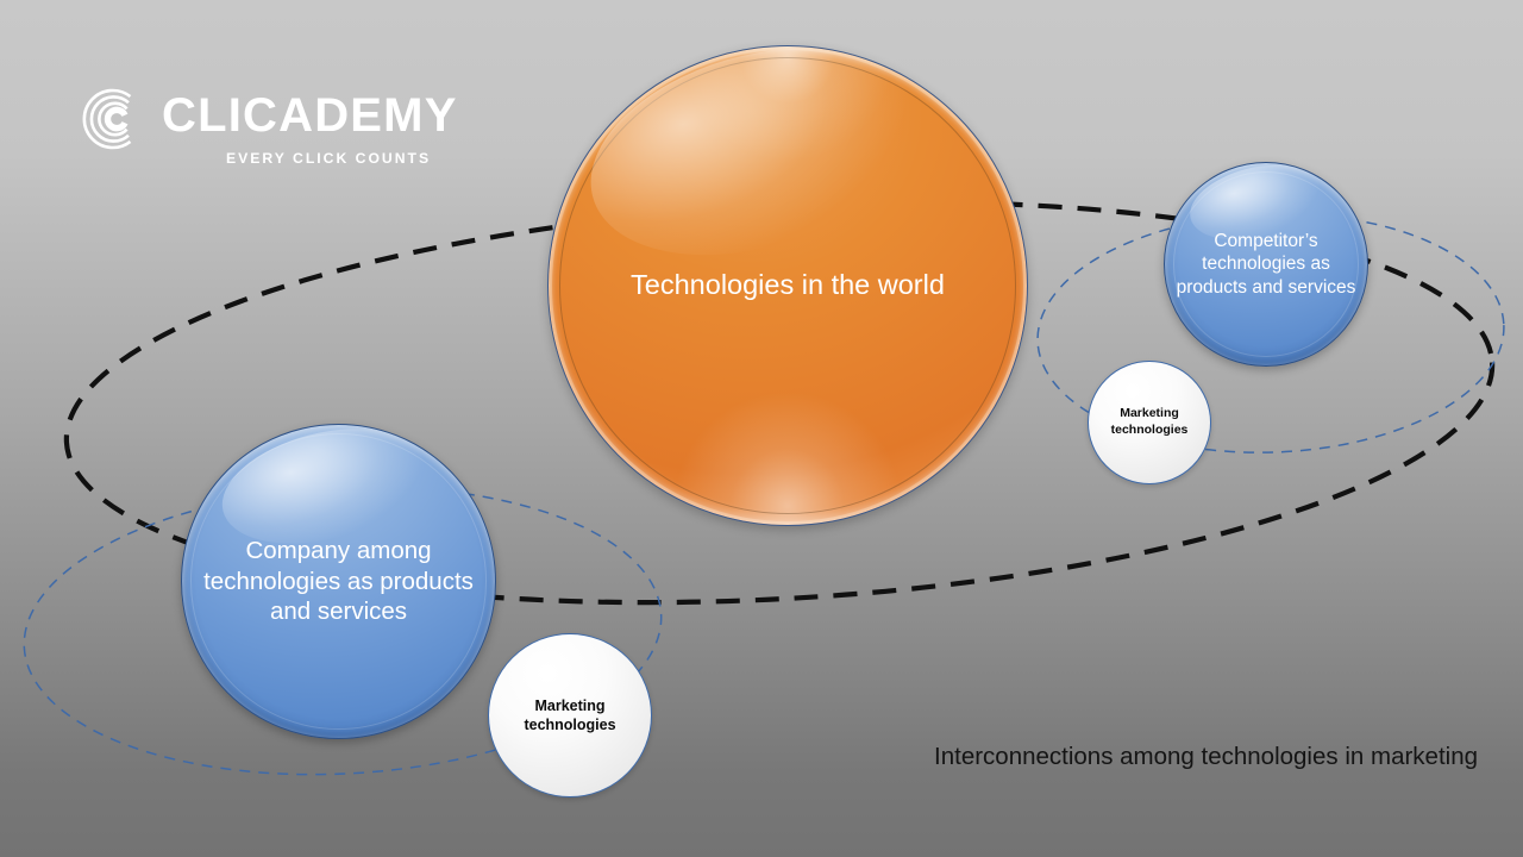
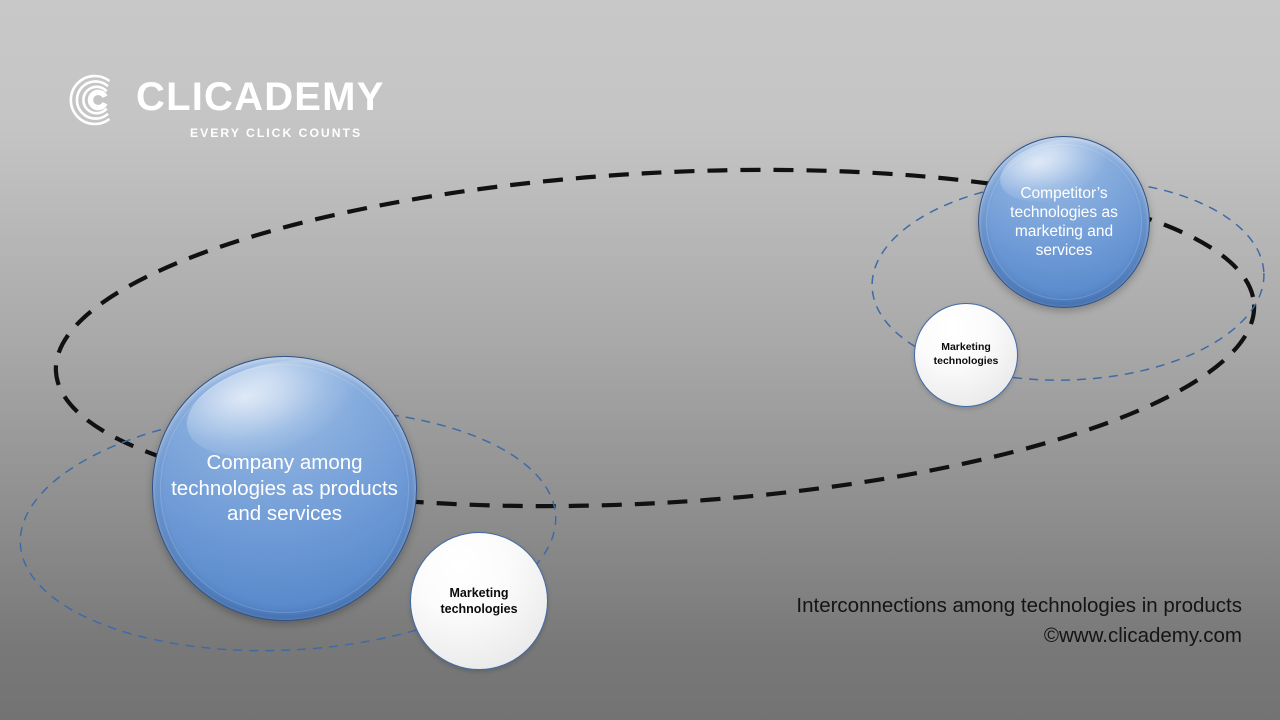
  CLICADEMY
  EVERY CLICK COUNTS
- Technologies in the world
  Company among technologies as products and services
- Competitor’s technologies as products and services
+ Competitor’s technologies as marketing and services
  Marketing technologies
  Marketing technologies
- Interconnections among technologies in marketing
+ Interconnections among technologies in products
+ ©www.clicademy.com
